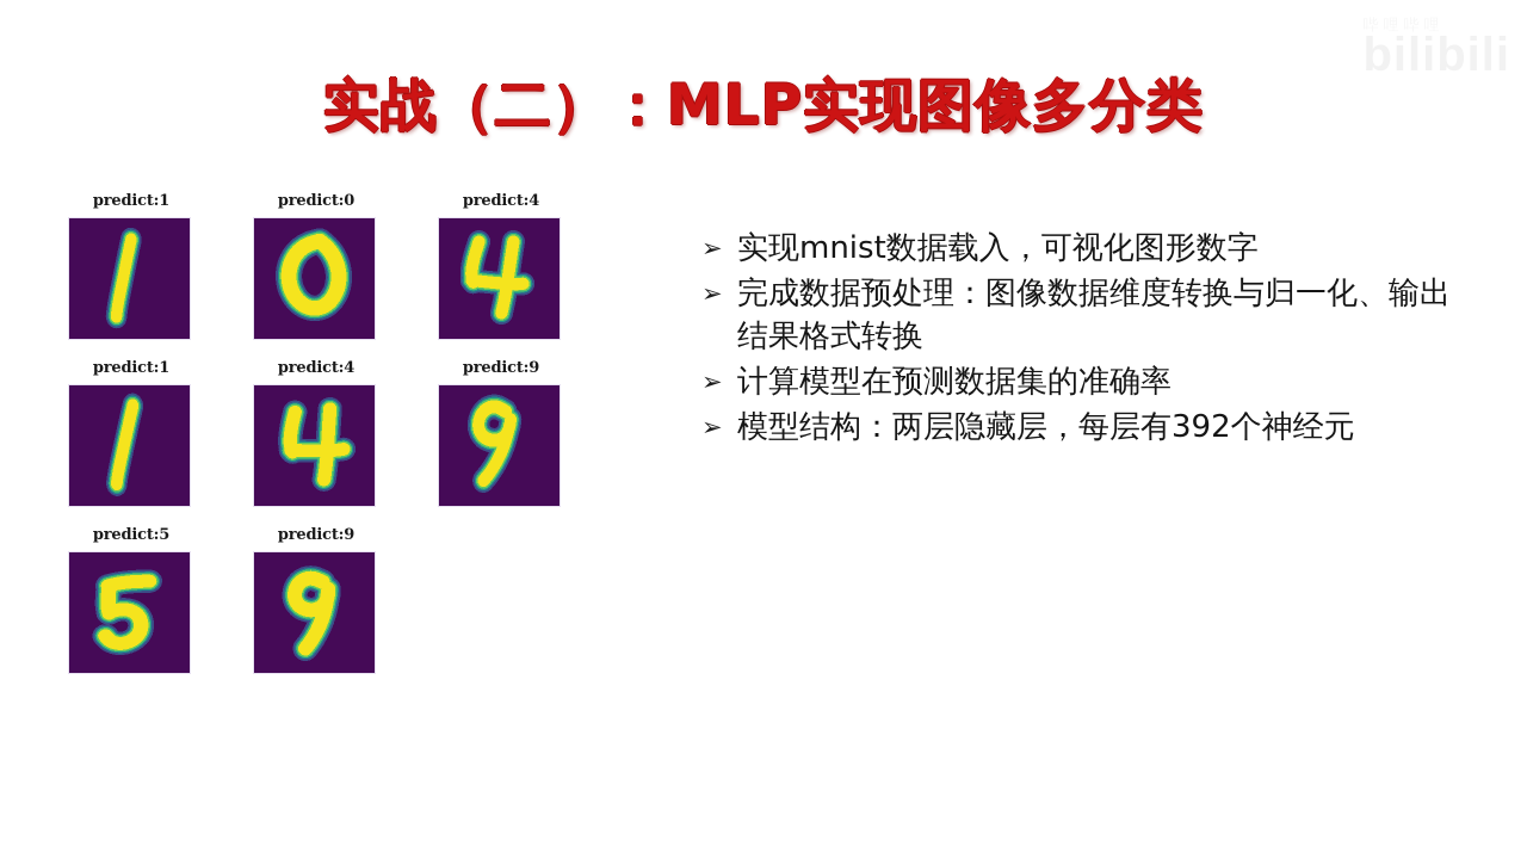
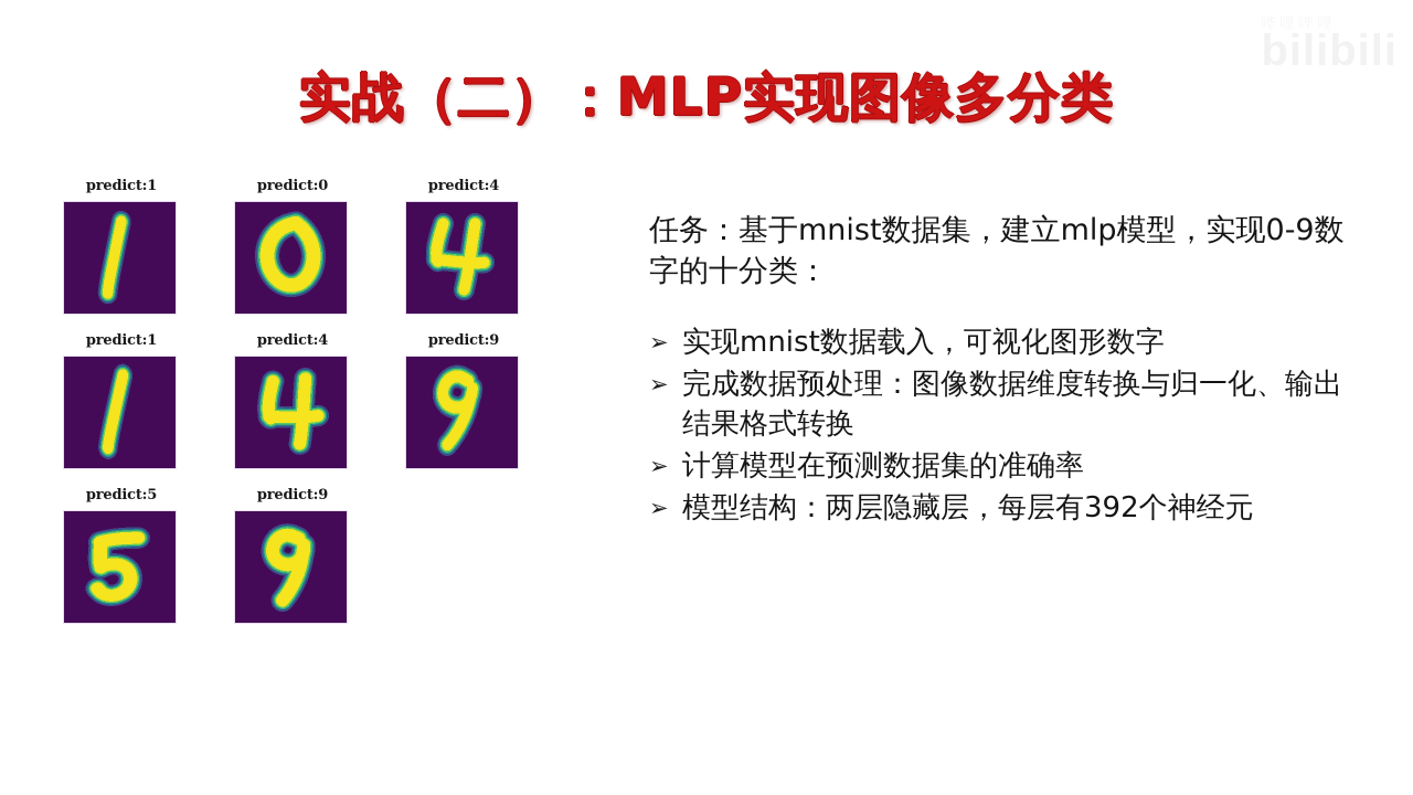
  实战（二）：MLP实现图像多分类
  predict:1
  predict:0
  predict:4
  predict:1
  predict:4
  predict:9
  predict:5
  predict:9
+ 任务：基于mnist数据集，建立mlp模型，实现0-9数字的十分类：
  ➢
  实现mnist数据载入，可视化图形数字
  ➢
  完成数据预处理：图像数据维度转换与归一化、输出结果格式转换
  ➢
  计算模型在预测数据集的准确率
  ➢
  模型结构：两层隐藏层，每层有392个神经元
